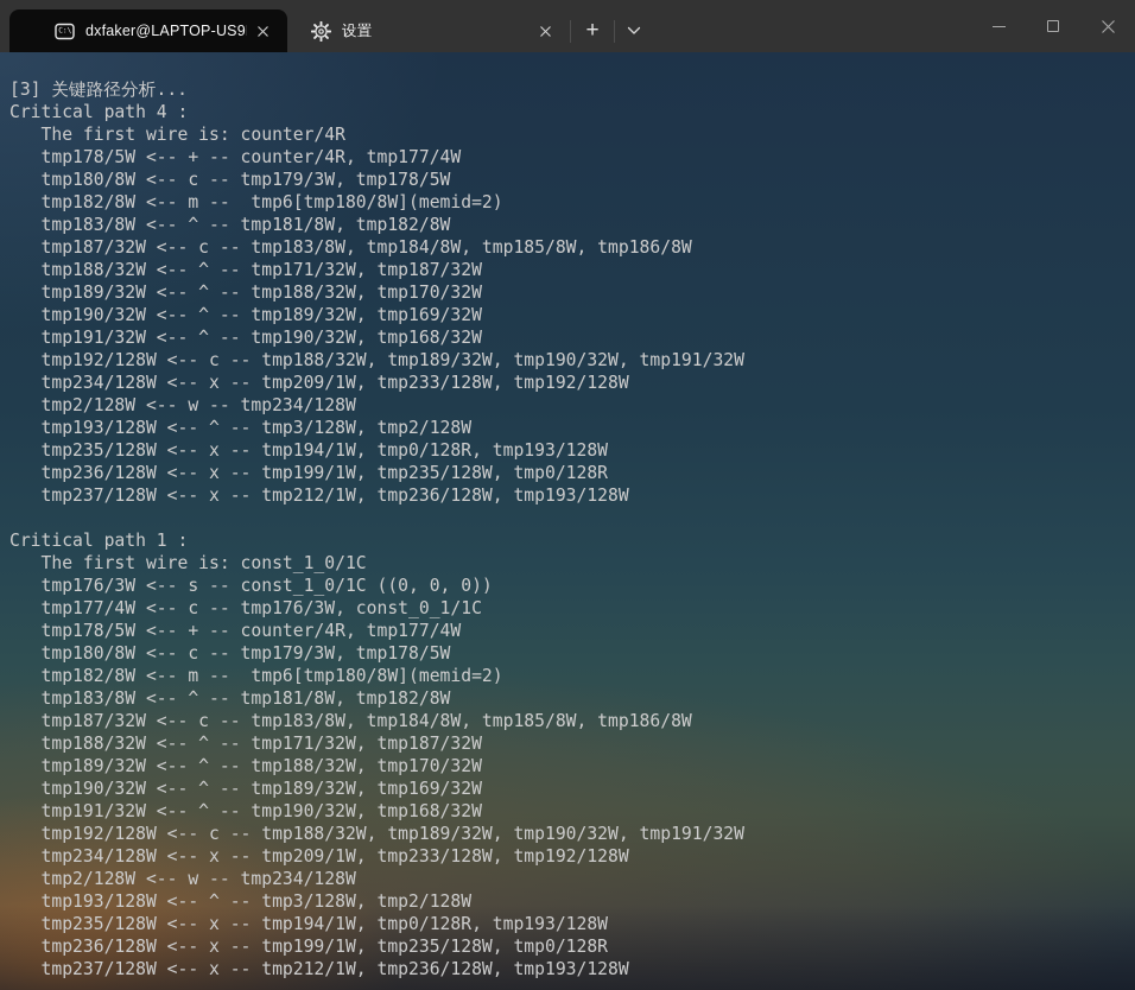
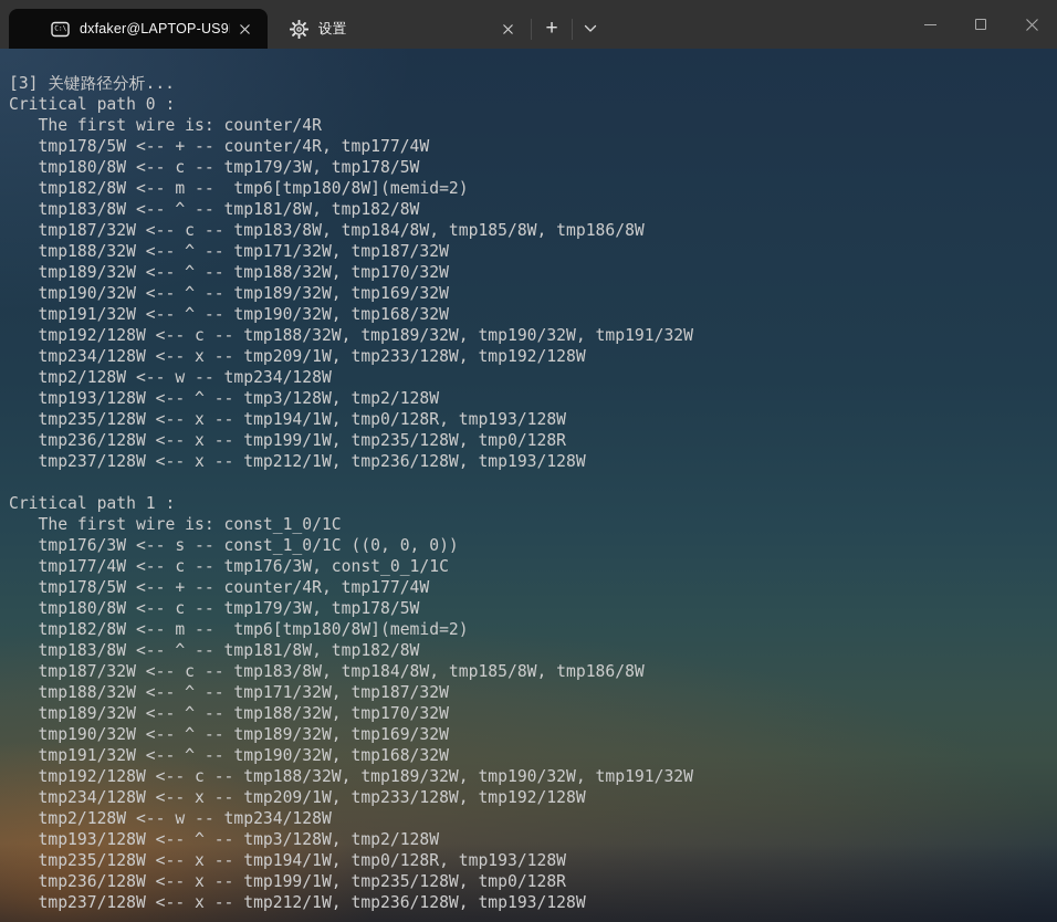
  dxfaker@LAPTOP-US9
  设置
  +
  [3] 关键路径分析...
- Critical path 4 :
+ Critical path 0 :
  The first wire is: counter/4R
  tmp178/5W <-- + -- counter/4R, tmp177/4W
  tmp180/8W <-- c -- tmp179/3W, tmp178/5W
  tmp182/8W <-- m -- tmp6[tmp180/8W](memid=2)
  tmp183/8W <-- ^ -- tmp181/8W, tmp182/8W
  tmp187/32W <-- c -- tmp183/8W, tmp184/8W, tmp185/8W, tmp186/8W
  tmp188/32W <-- ^ -- tmp171/32W, tmp187/32W
  tmp189/32W <-- ^ -- tmp188/32W, tmp170/32W
  tmp190/32W <-- ^ -- tmp189/32W, tmp169/32W
  tmp191/32W <-- ^ -- tmp190/32W, tmp168/32W
  tmp192/128W <-- c -- tmp188/32W, tmp189/32W, tmp190/32W, tmp191/32W
  tmp234/128W <-- x -- tmp209/1W, tmp233/128W, tmp192/128W
  tmp2/128W <-- w -- tmp234/128W
  tmp193/128W <-- ^ -- tmp3/128W, tmp2/128W
  tmp235/128W <-- x -- tmp194/1W, tmp0/128R, tmp193/128W
  tmp236/128W <-- x -- tmp199/1W, tmp235/128W, tmp0/128R
  tmp237/128W <-- x -- tmp212/1W, tmp236/128W, tmp193/128W
  Critical path 1 :
  The first wire is: const_1_0/1C
  tmp176/3W <-- s -- const_1_0/1C ((0, 0, 0))
  tmp177/4W <-- c -- tmp176/3W, const_0_1/1C
  tmp178/5W <-- + -- counter/4R, tmp177/4W
  tmp180/8W <-- c -- tmp179/3W, tmp178/5W
  tmp182/8W <-- m -- tmp6[tmp180/8W](memid=2)
  tmp183/8W <-- ^ -- tmp181/8W, tmp182/8W
  tmp187/32W <-- c -- tmp183/8W, tmp184/8W, tmp185/8W, tmp186/8W
  tmp188/32W <-- ^ -- tmp171/32W, tmp187/32W
  tmp189/32W <-- ^ -- tmp188/32W, tmp170/32W
  tmp190/32W <-- ^ -- tmp189/32W, tmp169/32W
  tmp191/32W <-- ^ -- tmp190/32W, tmp168/32W
  tmp192/128W <-- c -- tmp188/32W, tmp189/32W, tmp190/32W, tmp191/32W
  tmp234/128W <-- x -- tmp209/1W, tmp233/128W, tmp192/128W
  tmp2/128W <-- w -- tmp234/128W
  tmp193/128W <-- ^ -- tmp3/128W, tmp2/128W
  tmp235/128W <-- x -- tmp194/1W, tmp0/128R, tmp193/128W
  tmp236/128W <-- x -- tmp199/1W, tmp235/128W, tmp0/128R
  tmp237/128W <-- x -- tmp212/1W, tmp236/128W, tmp193/128W
